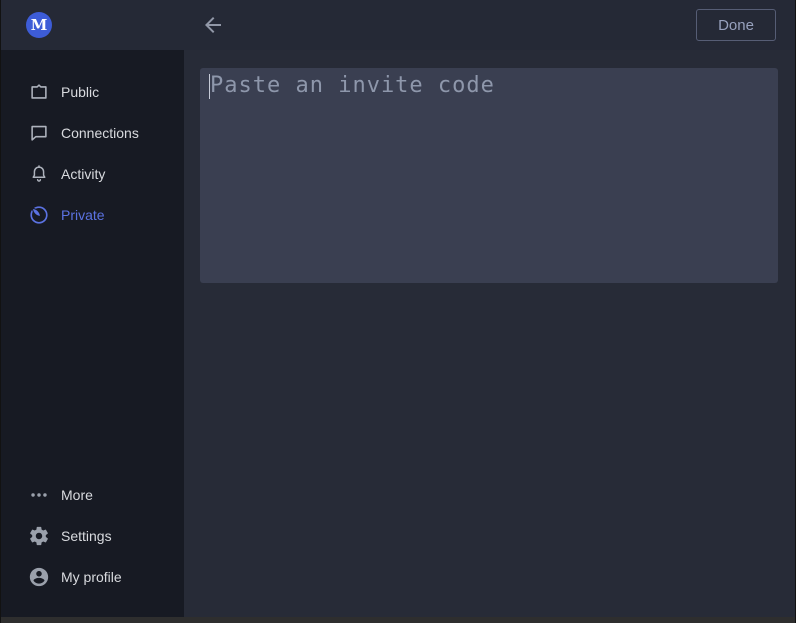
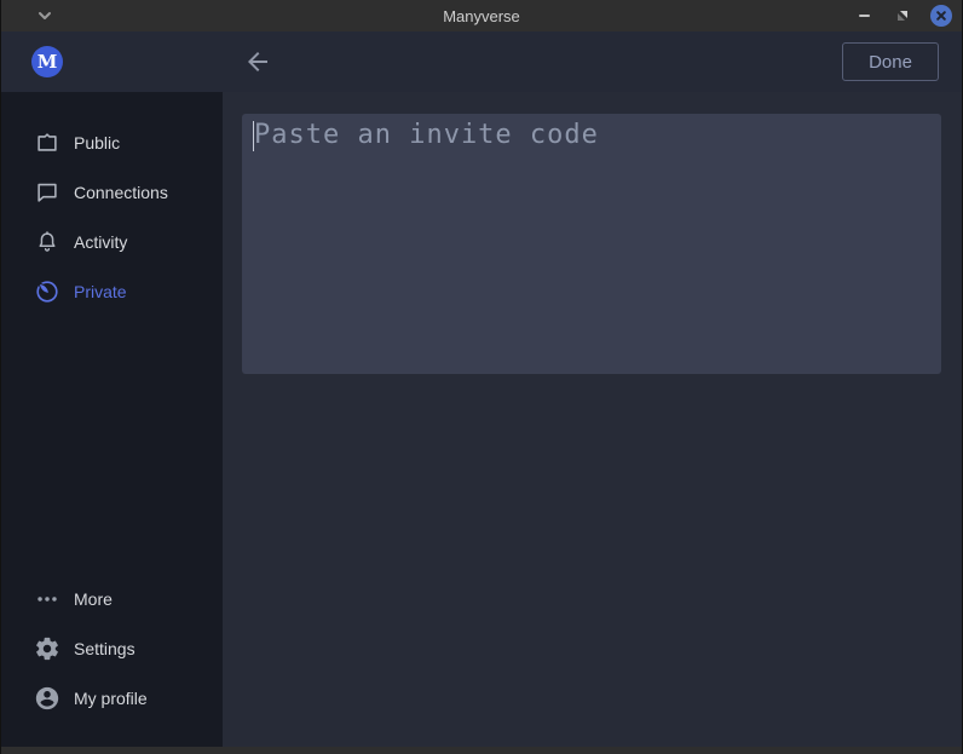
+ Manyverse
  M
  Done
  Public
  Connections
  Activity
  Private
  More
  Settings
  My profile
  Paste an invite code
